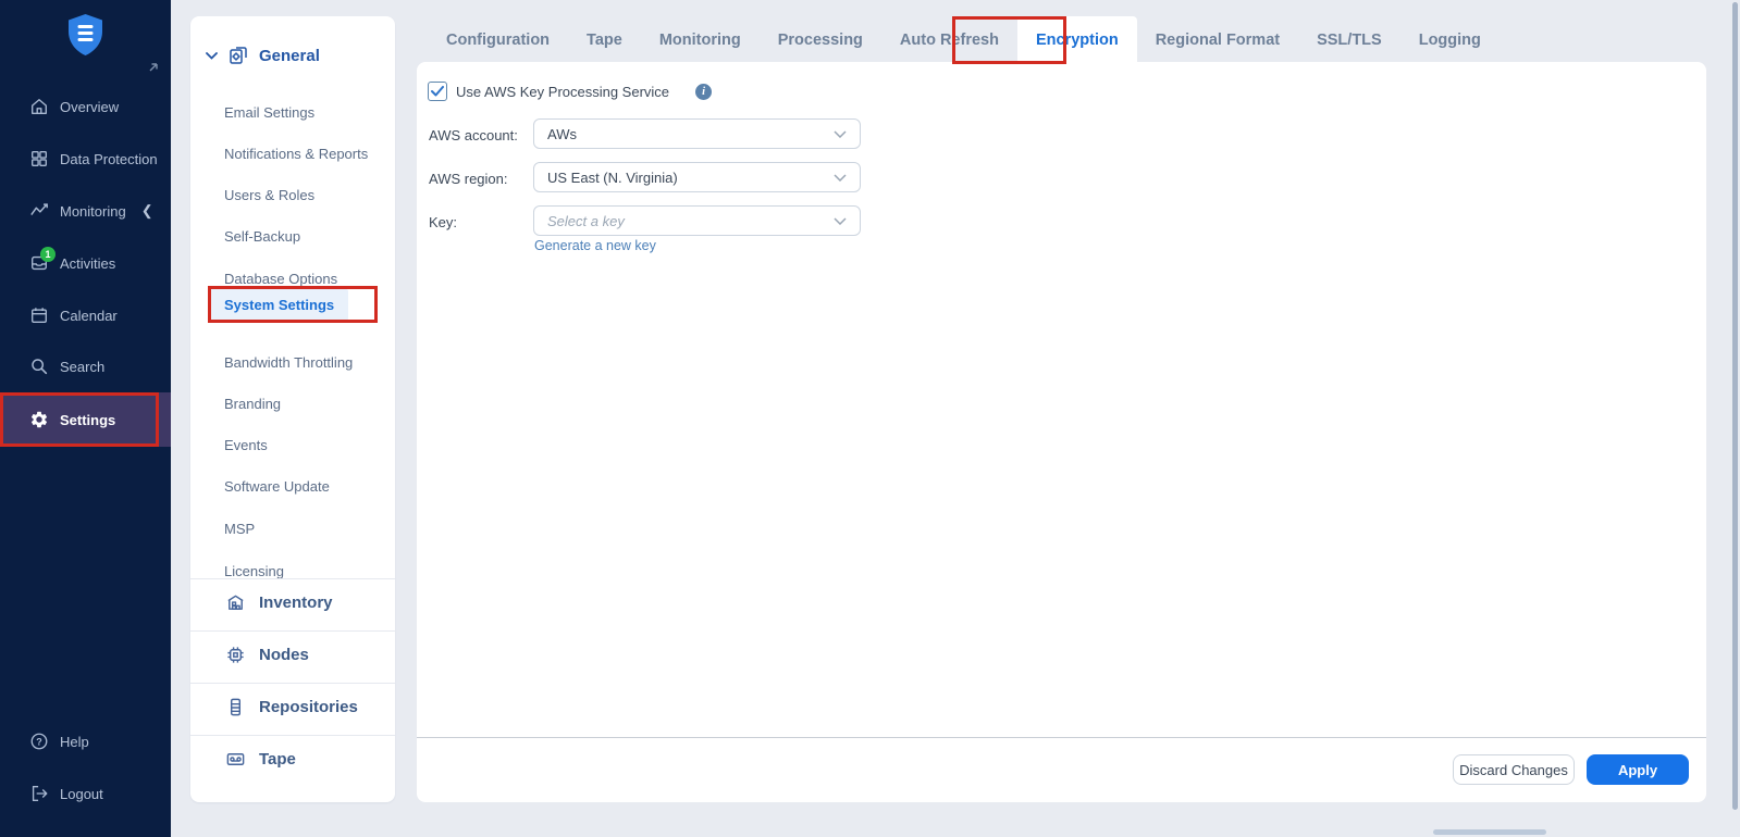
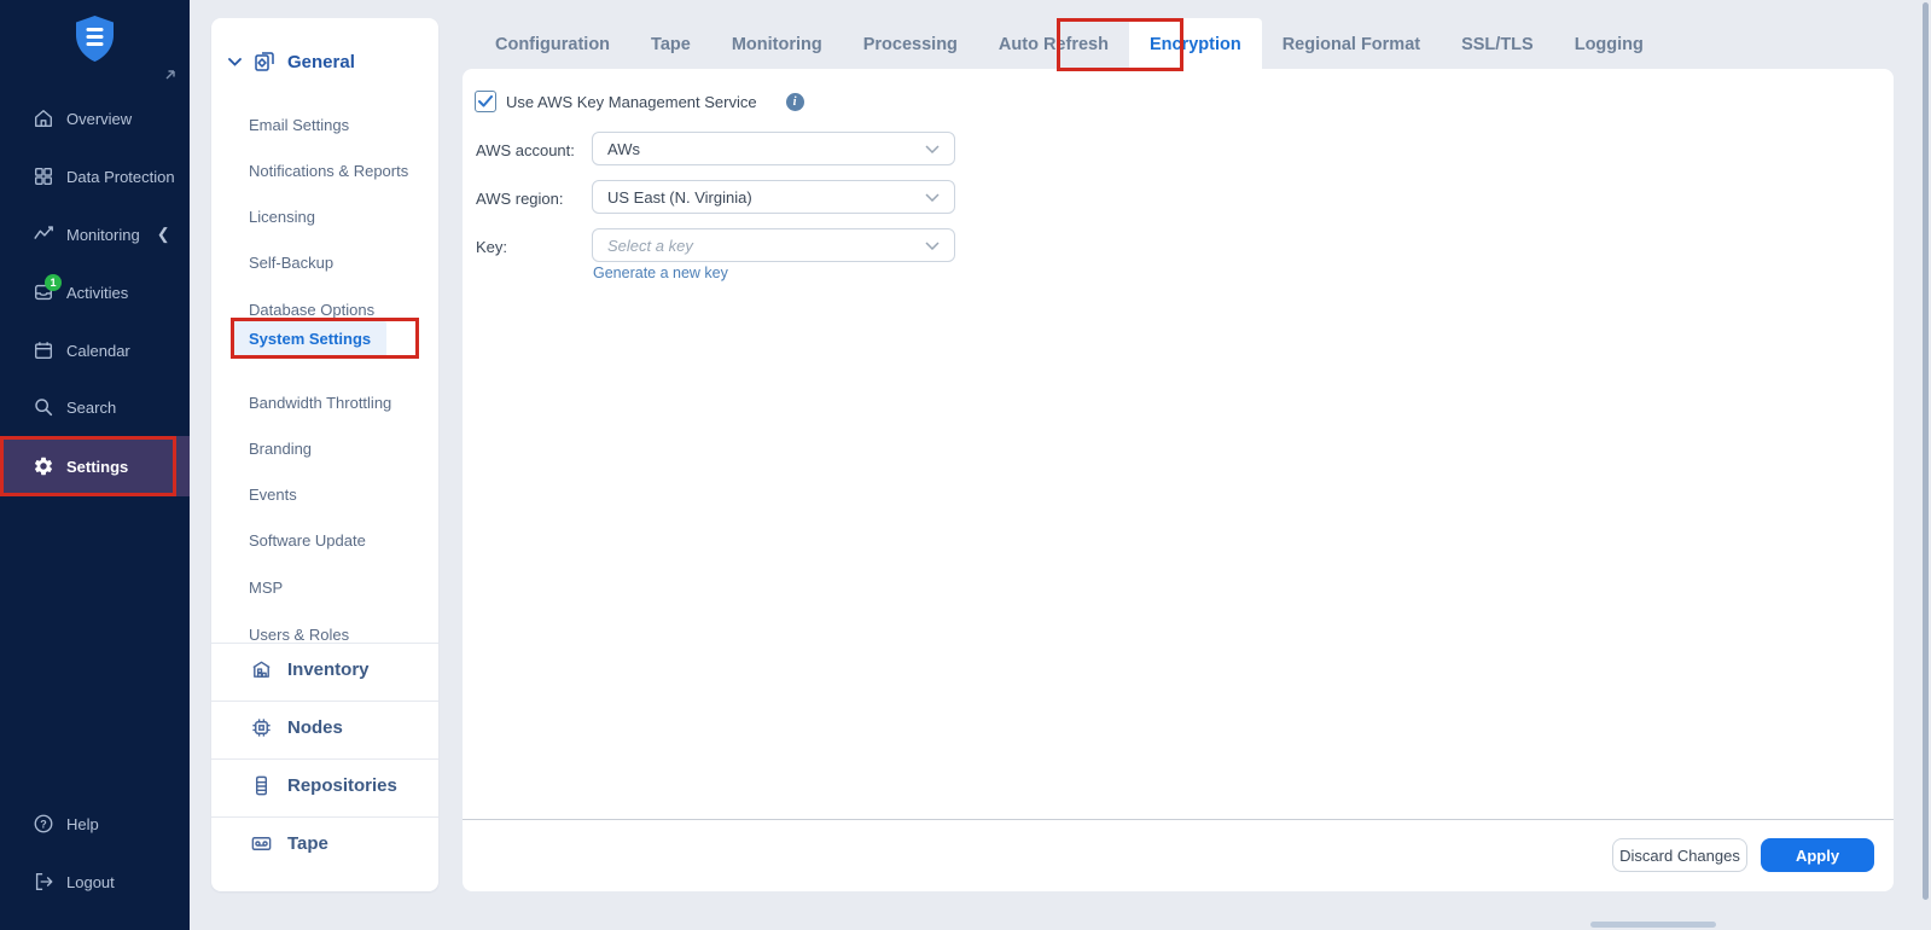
  Overview
  Data Protection
  Monitoring
  ❮
  1
  Activities
  Calendar
  Search
  Settings
  ?
  Help
  Logout
  General
  Email Settings
  Notifications & Reports
- Users & Roles
+ Licensing
  Self-Backup
  Database Options
  System Settings
  Bandwidth Throttling
  Branding
  Events
  Software Update
  MSP
- Licensing
+ Users & Roles
  Inventory
  Nodes
  Repositories
  Tape
  Configuration
  Tape
  Monitoring
  Processing
  Auto Refresh
  Encryption
  Regional Format
  SSL/TLS
  Logging
- Use AWS Key Processing Service
+ Use AWS Key Management Service
  i
  AWS account:
  AWs
  AWS region:
  US East (N. Virginia)
  Key:
  Select a key
  Generate a new key
  Discard Changes
  Apply
